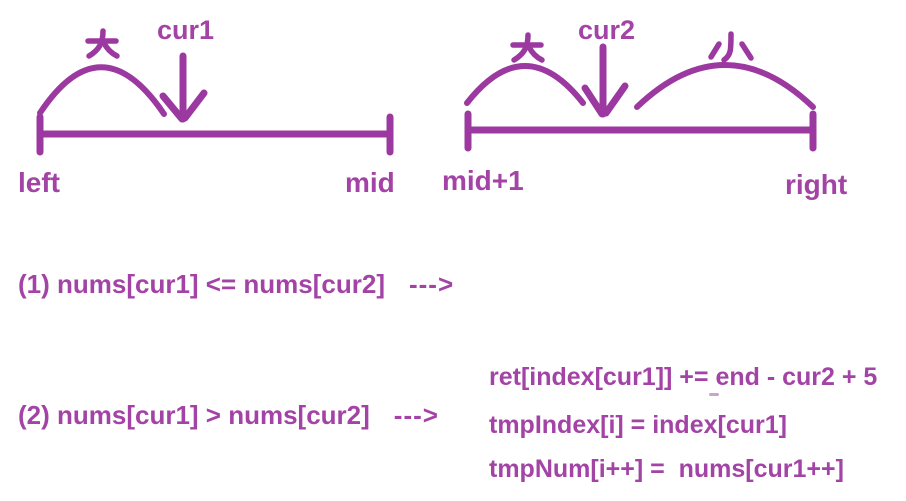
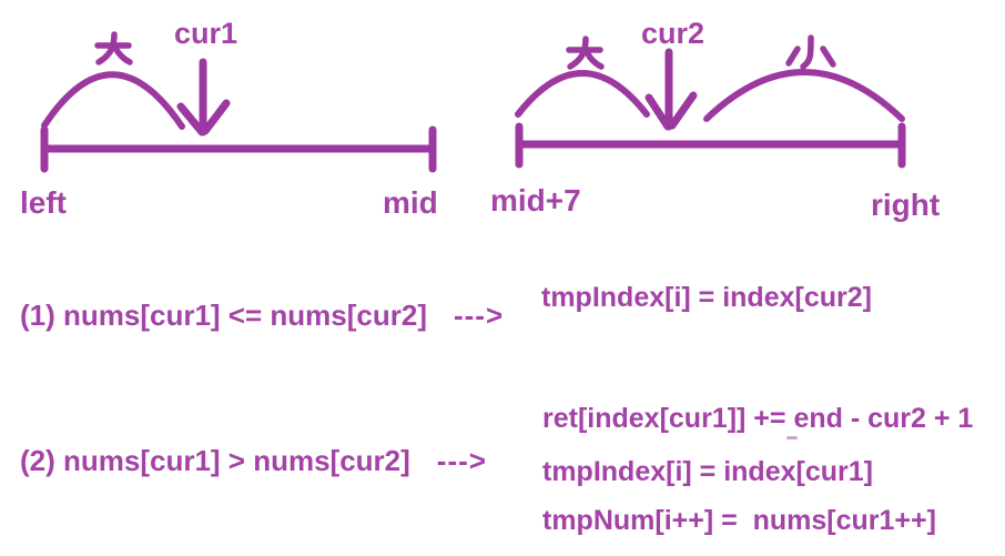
  cur1
  left
  mid
  cur2
- mid+1
+ mid+7
  right
  (1) nums[cur1] <= nums[cur2]
  --->
+ tmpIndex[i] = index[cur2]
  (2) nums[cur1] > nums[cur2]
  --->
- ret[index[cur1]] += end - cur2 + 5
+ ret[index[cur1]] += end - cur2 + 1
  tmpIndex[i] = index[cur1]
  tmpNum[i++] = nums[cur1++]
